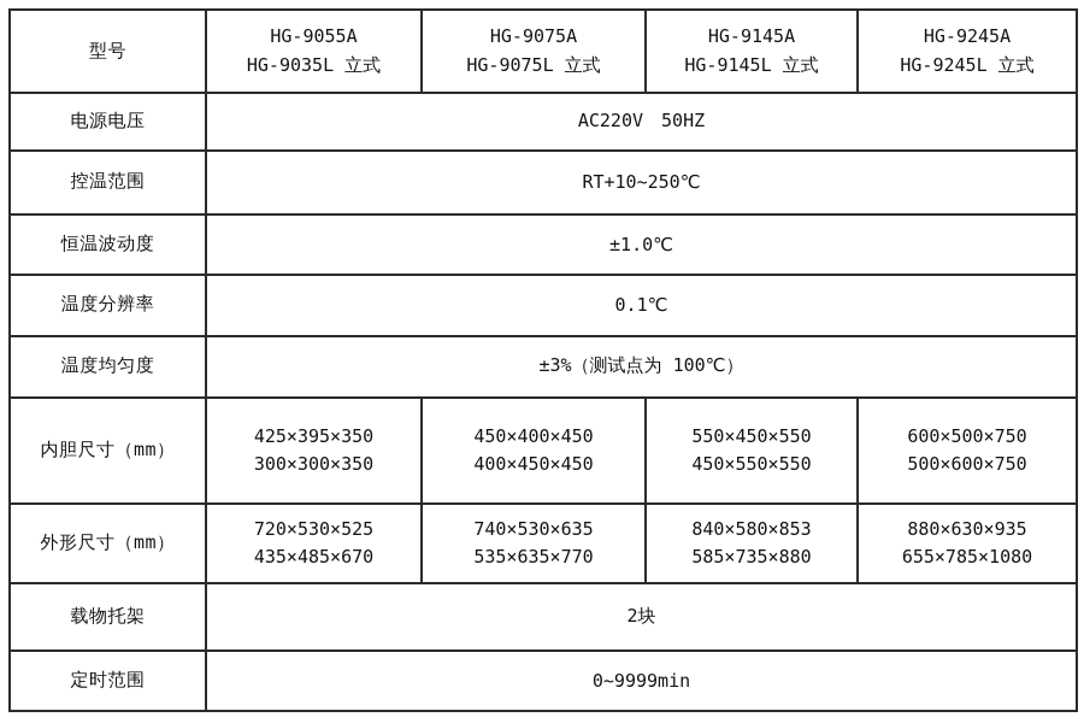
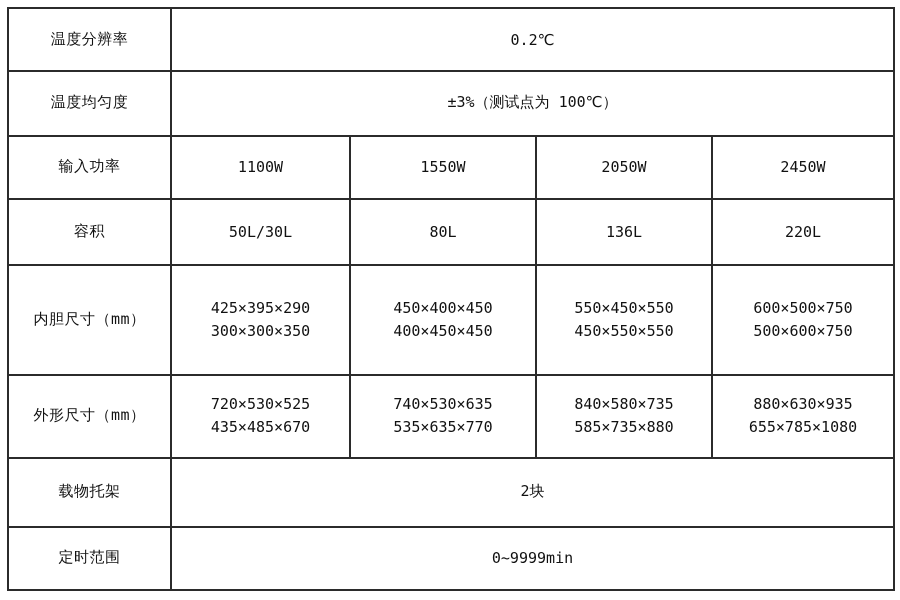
- 型号	HG-9055A HG-9035L 立式	HG-9075A HG-9075L 立式	HG-9145A HG-9145L 立式	HG-9245A HG-9245L 立式
- 电源电压	AC220V 50HZ
- 控温范围	RT+10~250℃
- 恒温波动度	±1.0℃
- 温度分辨率	0.1℃
+ 温度分辨率	0.2℃
  温度均匀度	±3%（测试点为 100℃）
+ 输入功率	1100W	1550W	2050W	2450W
+ 容积	50L/30L	80L	136L	220L
- 内胆尺寸（mm）	425×395×350 300×300×350	450×400×450 400×450×450	550×450×550 450×550×550	600×500×750 500×600×750
+ 内胆尺寸（mm）	425×395×290 300×300×350	450×400×450 400×450×450	550×450×550 450×550×550	600×500×750 500×600×750
- 外形尺寸（mm）	720×530×525 435×485×670	740×530×635 535×635×770	840×580×853 585×735×880	880×630×935 655×785×1080
+ 外形尺寸（mm）	720×530×525 435×485×670	740×530×635 535×635×770	840×580×735 585×735×880	880×630×935 655×785×1080
  载物托架	2块
  定时范围	0~9999min
